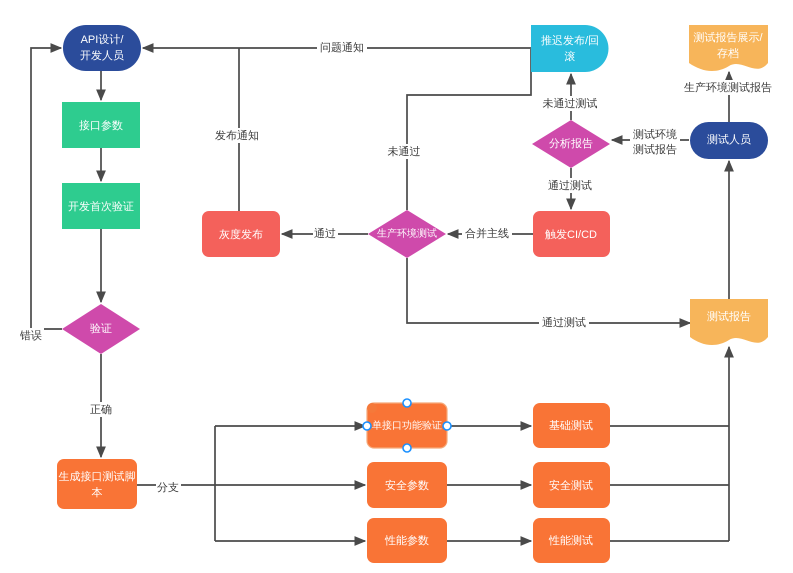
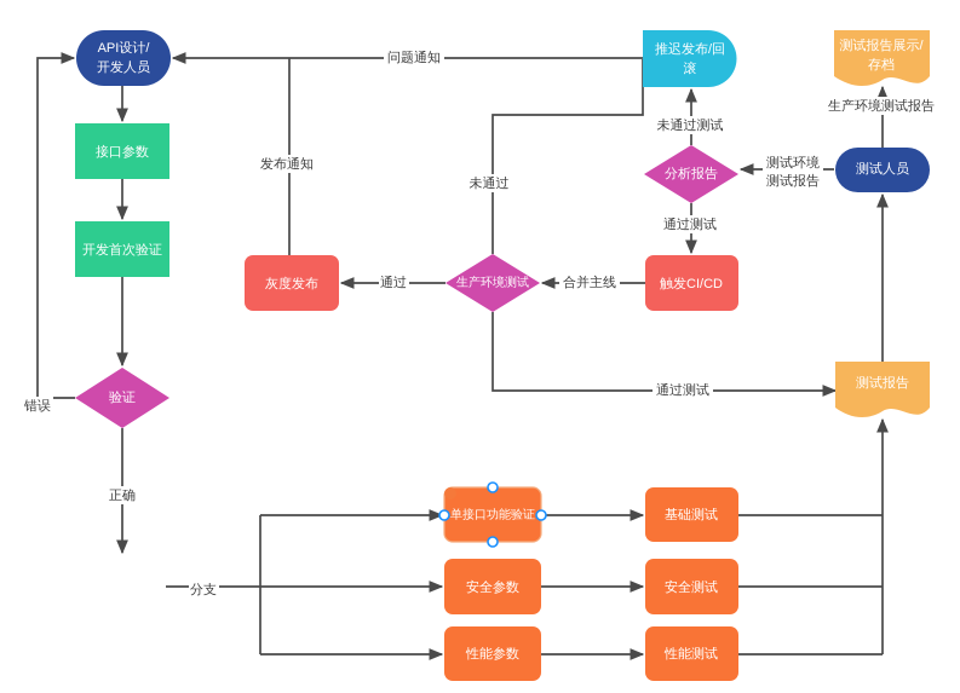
  API设计/
  开发人员
  接口参数
  开发首次验证
  验证
- 生成接口测试脚
- 本
  灰度发布
  生产环境测试
  推迟发布/回
  滚
  分析报告
  触发CI/CD
  测试报告展示/
  存档
  测试人员
  测试报告
  单接口功能验证
  安全参数
  性能参数
  基础测试
  安全测试
  性能测试
  错误
  正确
  分支
  问题通知
  发布通知
  通过
  未通过
  合并主线
  未通过测试
  通过测试
  测试环境
  测试报告
  生产环境测试报告
  通过测试
